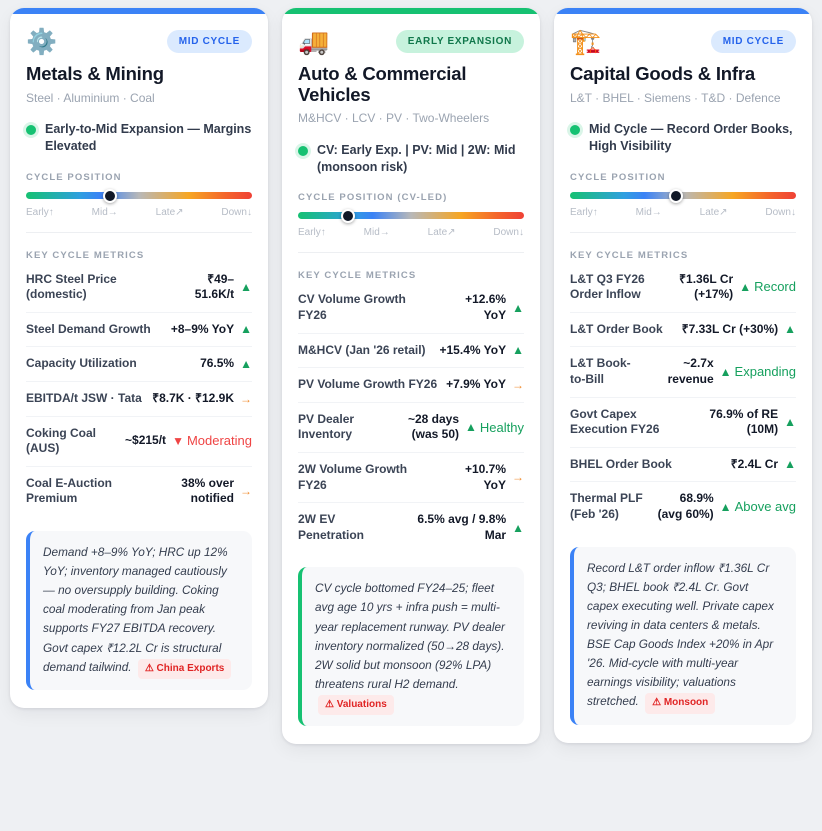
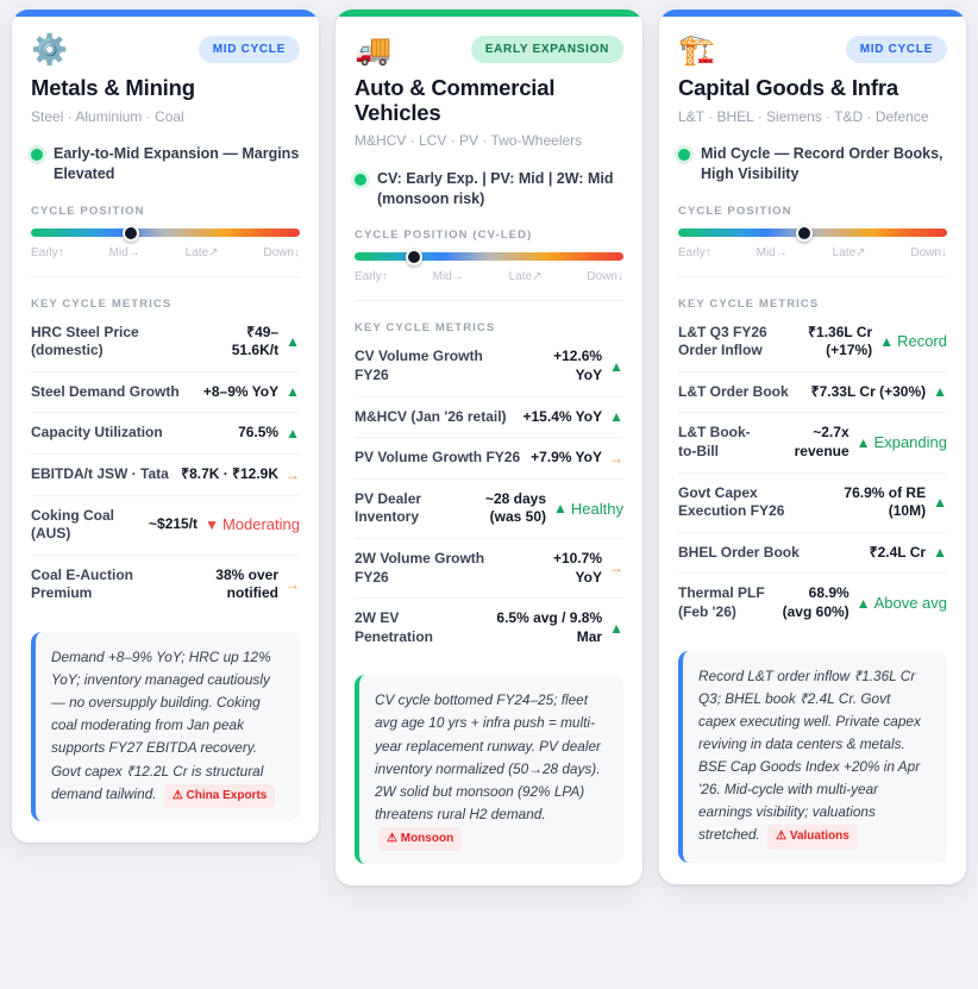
  ⚙️
  MID CYCLE
  Metals & Mining
  Steel · Aluminium · Coal
  Early-to-Mid Expansion — Margins Elevated
  CYCLE POSITION
  Early↑
  Mid→
  Late↗
  Down↓
  KEY CYCLE METRICS
  HRC Steel Price (domestic)
  ₹49–51.6K/t
  ▲
  Steel Demand Growth
  +8–9% YoY
  ▲
  Capacity Utilization
  76.5%
  ▲
  EBITDA/t JSW · Tata
  ₹8.7K · ₹12.9K
  →
  Coking Coal (AUS)
  ~$215/t
  ▼
  Moderating
  Coal E-Auction Premium
  38% over notified
  →
  Demand +8–9% YoY; HRC up 12% YoY; inventory managed cautiously — no oversupply building. Coking coal moderating from Jan peak supports FY27 EBITDA recovery. Govt capex ₹12.2L Cr is structural demand tailwind. ⚠ China Exports
  🚚
  EARLY EXPANSION
  Auto & Commercial Vehicles
  M&HCV · LCV · PV · Two-Wheelers
  CV: Early Exp. | PV: Mid | 2W: Mid (monsoon risk)
  CYCLE POSITION (CV-LED)
  Early↑
  Mid→
  Late↗
  Down↓
  KEY CYCLE METRICS
  CV Volume Growth FY26
  +12.6% YoY
  ▲
  M&HCV (Jan '26 retail)
  +15.4% YoY
  ▲
  PV Volume Growth FY26
  +7.9% YoY
  →
  PV Dealer Inventory
  ~28 days (was 50)
  ▲
  Healthy
  2W Volume Growth FY26
  +10.7% YoY
  →
  2W EV Penetration
  6.5% avg / 9.8% Mar
  ▲
- CV cycle bottomed FY24–25; fleet avg age 10 yrs + infra push = multi-year replacement runway. PV dealer inventory normalized (50→28 days). 2W solid but monsoon (92% LPA) threatens rural H2 demand. ⚠ Valuations
+ CV cycle bottomed FY24–25; fleet avg age 10 yrs + infra push = multi-year replacement runway. PV dealer inventory normalized (50→28 days). 2W solid but monsoon (92% LPA) threatens rural H2 demand. ⚠ Monsoon
  🏗️
  MID CYCLE
  Capital Goods & Infra
  L&T · BHEL · Siemens · T&D · Defence
  Mid Cycle — Record Order Books, High Visibility
  CYCLE POSITION
  Early↑
  Mid→
  Late↗
  Down↓
  KEY CYCLE METRICS
  L&T Q3 FY26 Order Inflow
  ₹1.36L Cr (+17%)
  ▲
  Record
  L&T Order Book
  ₹7.33L Cr (+30%)
  ▲
  L&T Book-to-Bill
  ~2.7x revenue
  ▲
  Expanding
  Govt Capex Execution FY26
  76.9% of RE (10M)
  ▲
  BHEL Order Book
  ₹2.4L Cr
  ▲
  Thermal PLF (Feb '26)
  68.9% (avg 60%)
  ▲
  Above avg
- Record L&T order inflow ₹1.36L Cr Q3; BHEL book ₹2.4L Cr. Govt capex executing well. Private capex reviving in data centers & metals. BSE Cap Goods Index +20% in Apr '26. Mid-cycle with multi-year earnings visibility; valuations stretched. ⚠ Monsoon
+ Record L&T order inflow ₹1.36L Cr Q3; BHEL book ₹2.4L Cr. Govt capex executing well. Private capex reviving in data centers & metals. BSE Cap Goods Index +20% in Apr '26. Mid-cycle with multi-year earnings visibility; valuations stretched. ⚠ Valuations
